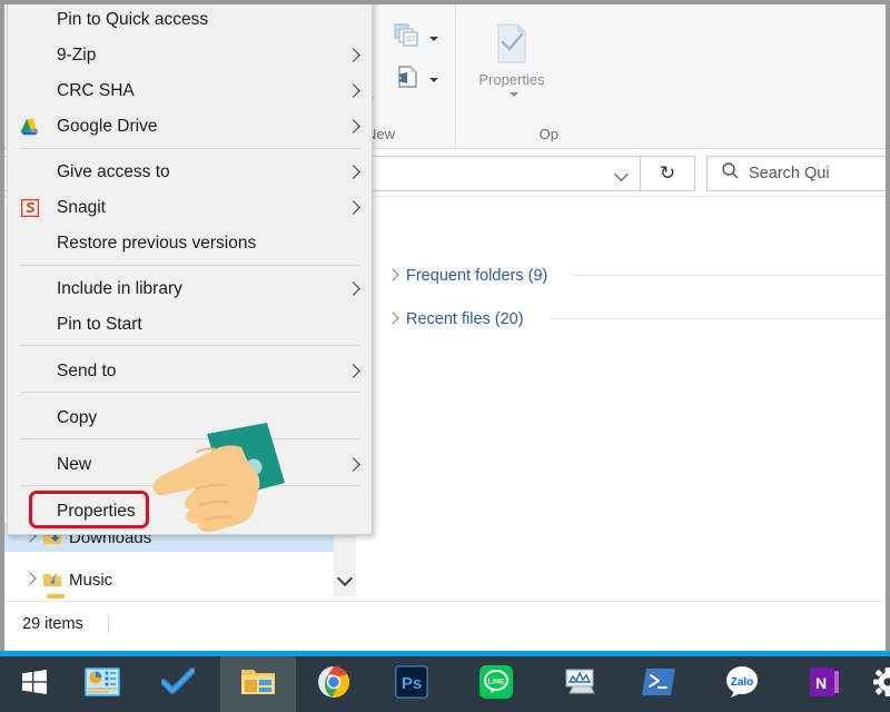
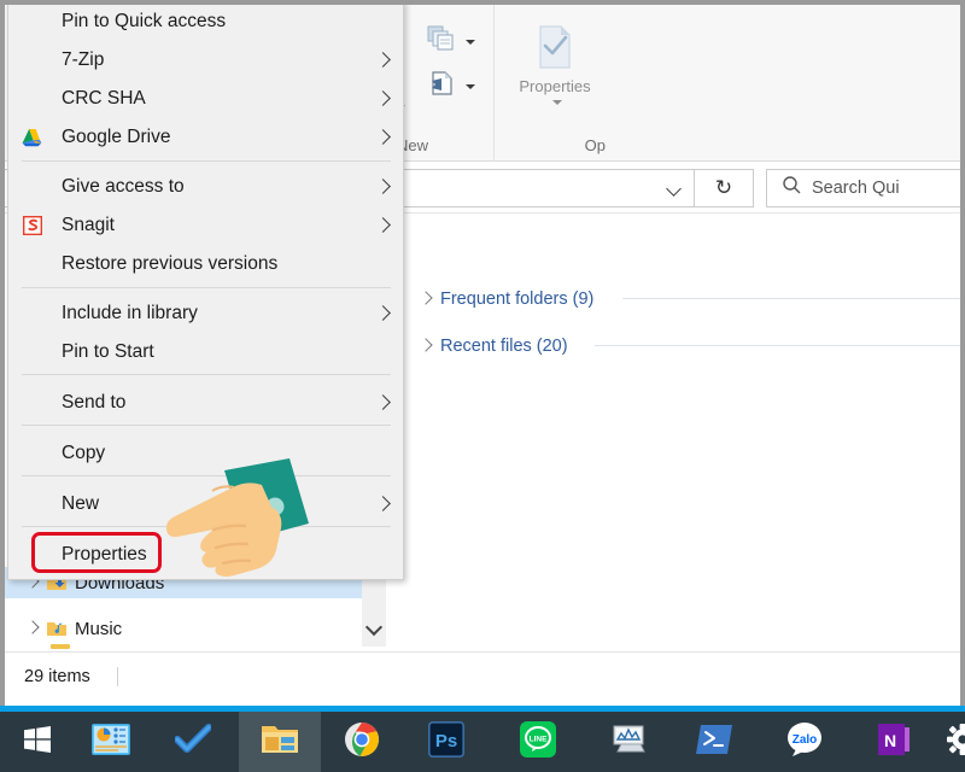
  Properties
  Op
  ↻
  Search Qui
  Frequent folders (9)
  Recent files (20)
  Downloads
  Music
  29 items
  Pin to Quick access
- 9-Zip
+ 7-Zip
  CRC SHA
  Google Drive
  Give access to
  Snagit
  Restore previous versions
  Include in library
  Pin to Start
  Send to
  Copy
  New
  Properties
  Ps
  Zalo
  N
